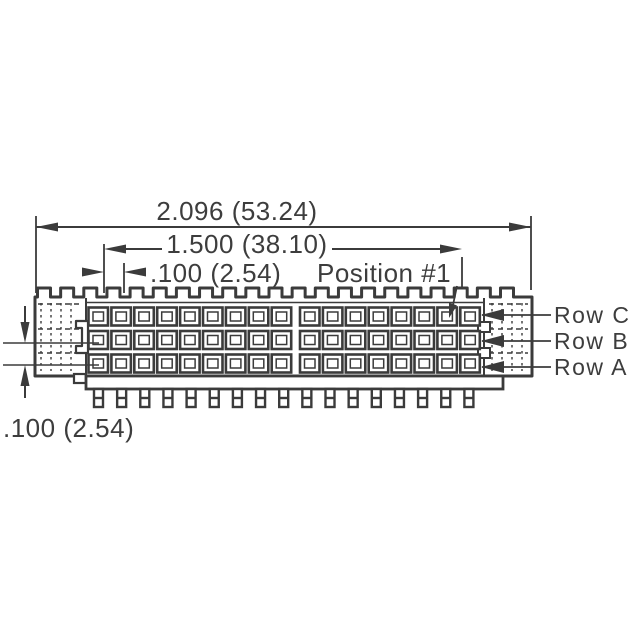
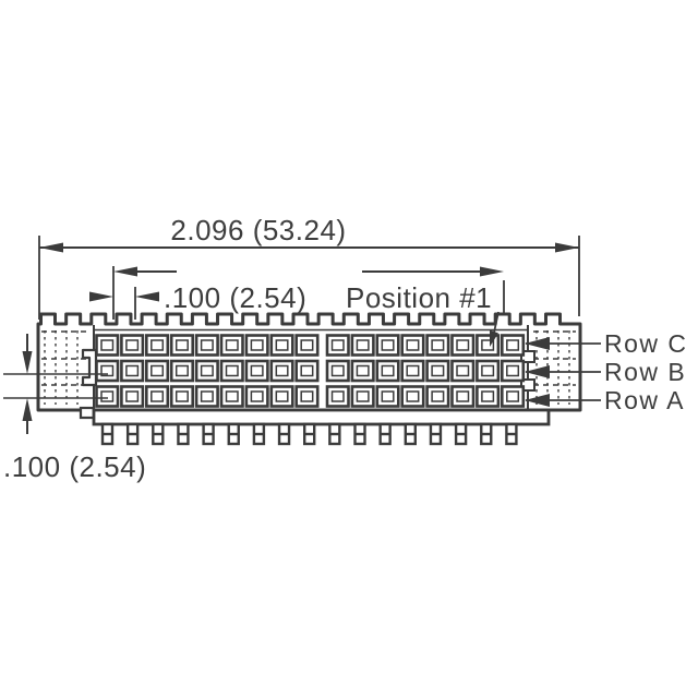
  2.096 (53.24)
- 1.500 (38.10)
  .100 (2.54)
  Position #1
  .100 (2.54)
  Row C
  Row B
  Row A
